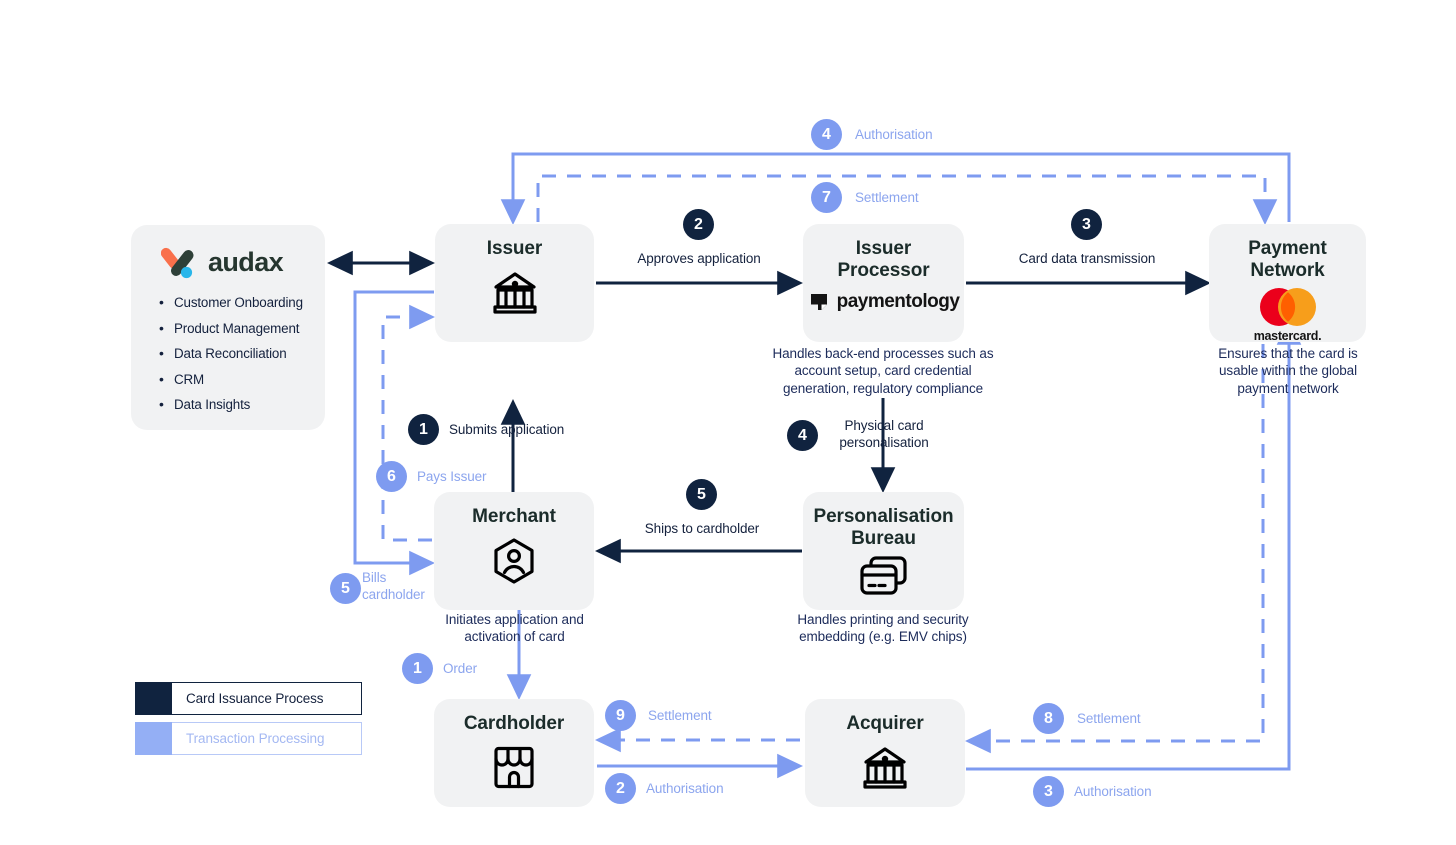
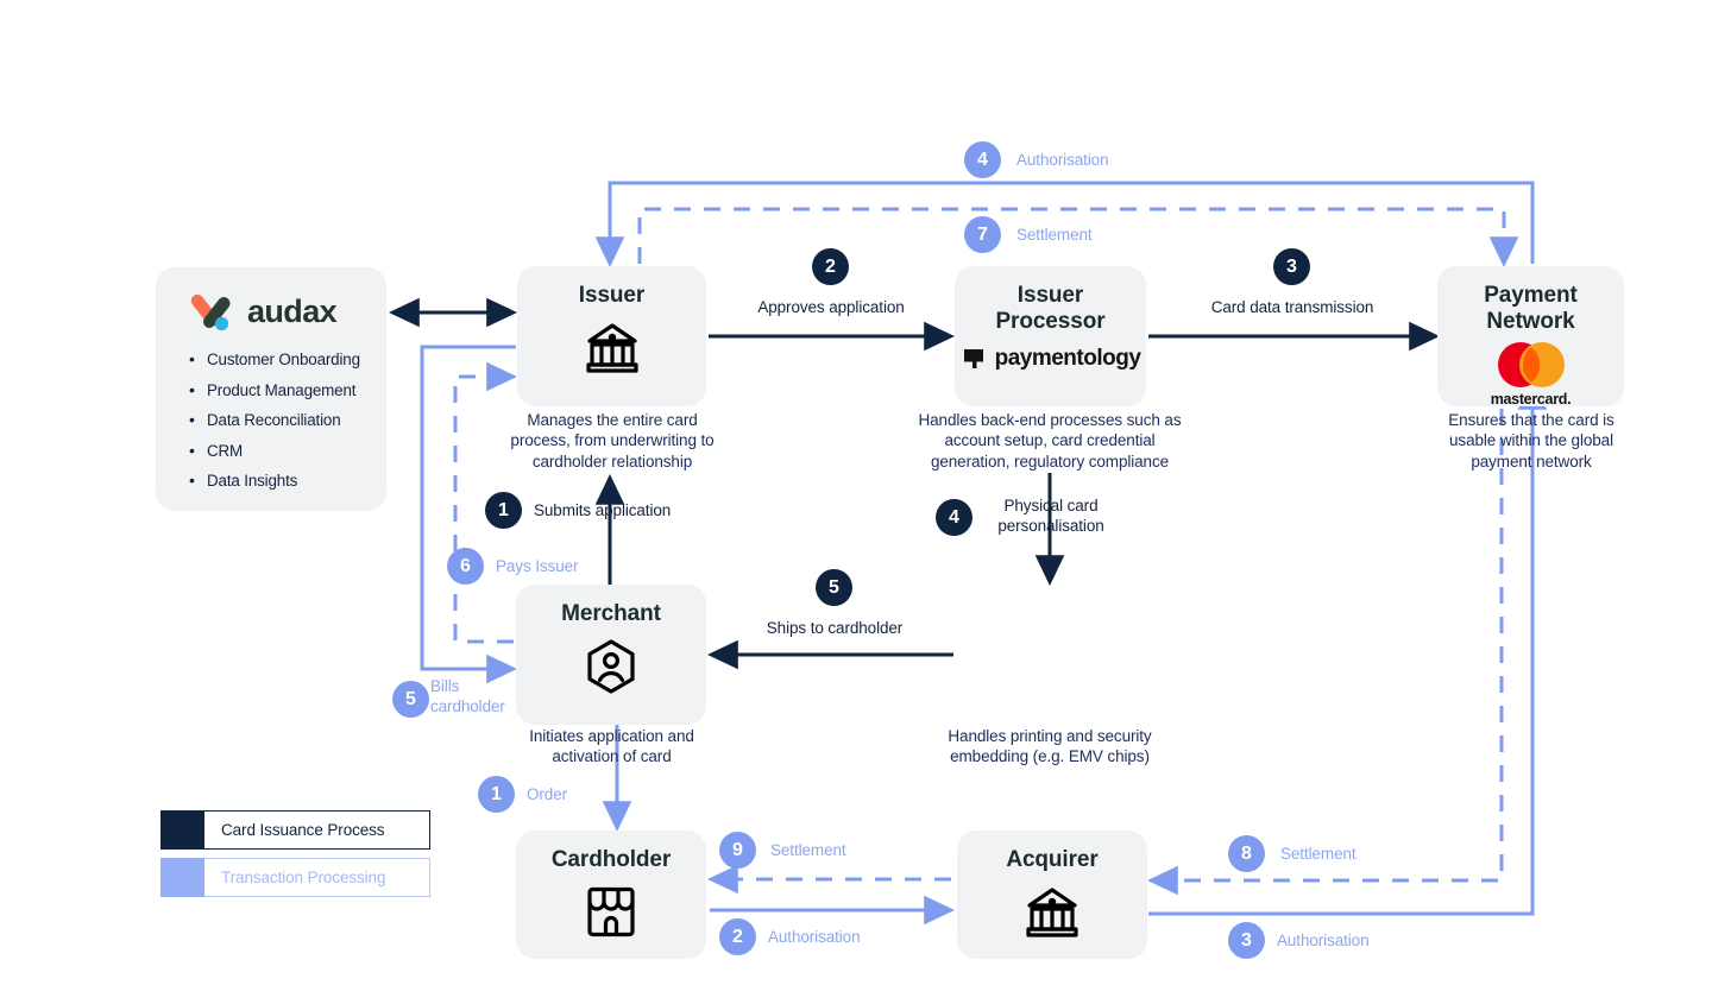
  audax
  Customer Onboarding
  Product Management
  Data Reconciliation
  CRM
  Data Insights
  Issuer
+ Manages the entire card process, from underwriting to cardholder relationship
  Issuer
  Processor
  paymentology
  Handles back-end processes such as account setup, card credential generation, regulatory compliance
  Payment
  Network
  mastercard.
  Ensures that the card is usable within the global payment network
  Merchant
  Initiates application and activation of card
- Personalisation
- Bureau
  Handles printing and security embedding (e.g. EMV chips)
  Cardholder
  Acquirer
  1
  Submits application
  2
  Approves application
  3
  Card data transmission
  4
  Physical card
  personalisation
  5
  Ships to cardholder
  1
  Order
  2
  Authorisation
  3
  Authorisation
  4
  Authorisation
  5
  Bills
  cardholder
  6
  Pays Issuer
  7
  Settlement
  8
  Settlement
  9
  Settlement
  Card Issuance Process
  Transaction Processing
